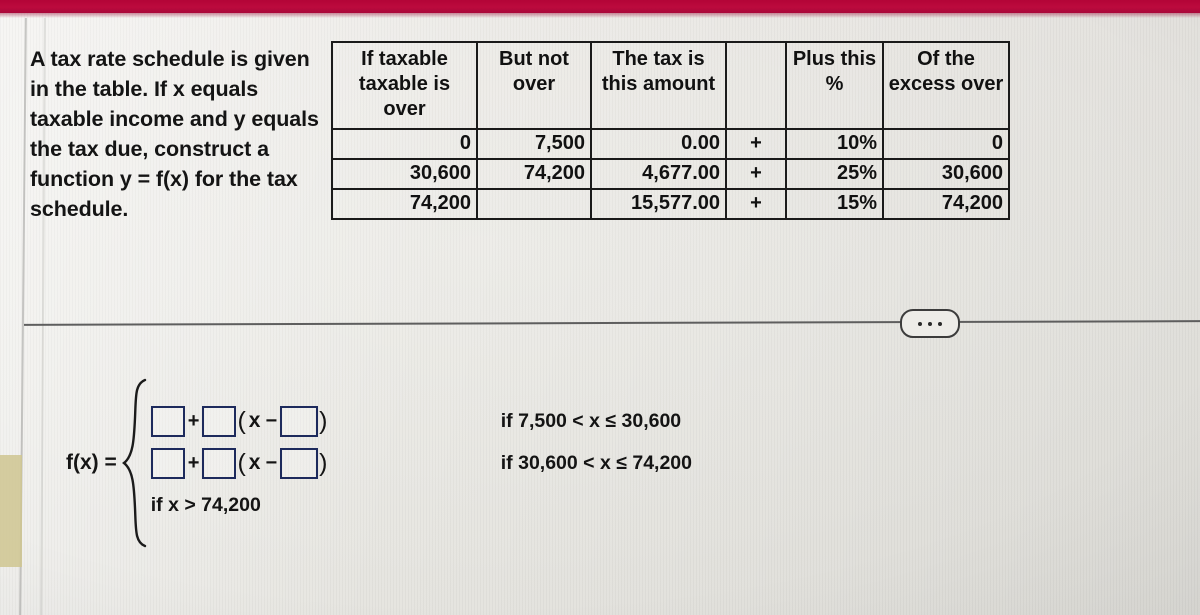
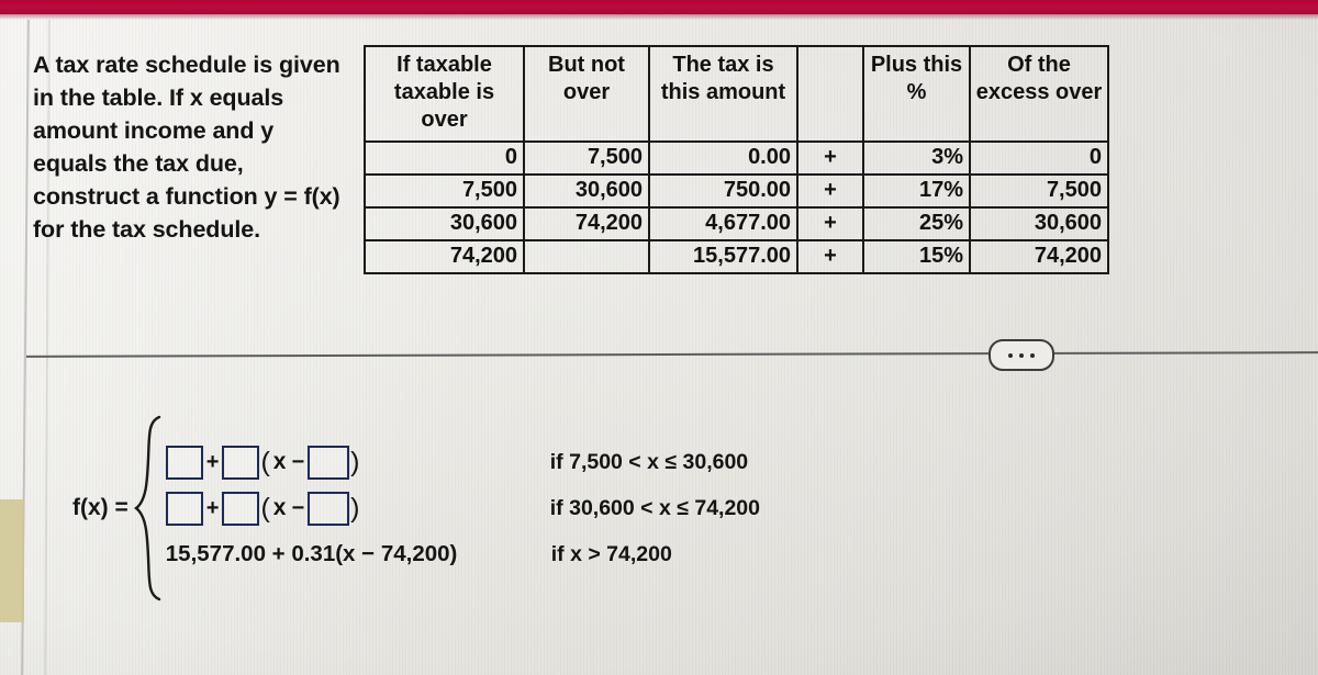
- A tax rate schedule is given in the table. If x equals taxable income and y equals the tax due, construct a function y = f(x) for the tax schedule.
+ A tax rate schedule is given in the table. If x equals amount income and y equals the tax due, construct a function y = f(x) for the tax schedule.
  If taxable taxable is over	But not over	The tax is this amount		Plus this %	Of the excess over
- 0	7,500	0.00	+	10%	0
+ 0	7,500	0.00	+	3%	0
+ 7,500	30,600	750.00	+	17%	7,500
  30,600	74,200	4,677.00	+	25%	30,600
  74,200		15,577.00	+	15%	74,200
  f(x) =
  +
  (
  x
  −
  )
  if 7,500 < x ≤ 30,600
  +
  (
  x
  −
  )
  if 30,600 < x ≤ 74,200
+ 15,577.00 + 0.31(x − 74,200)
  if x > 74,200
